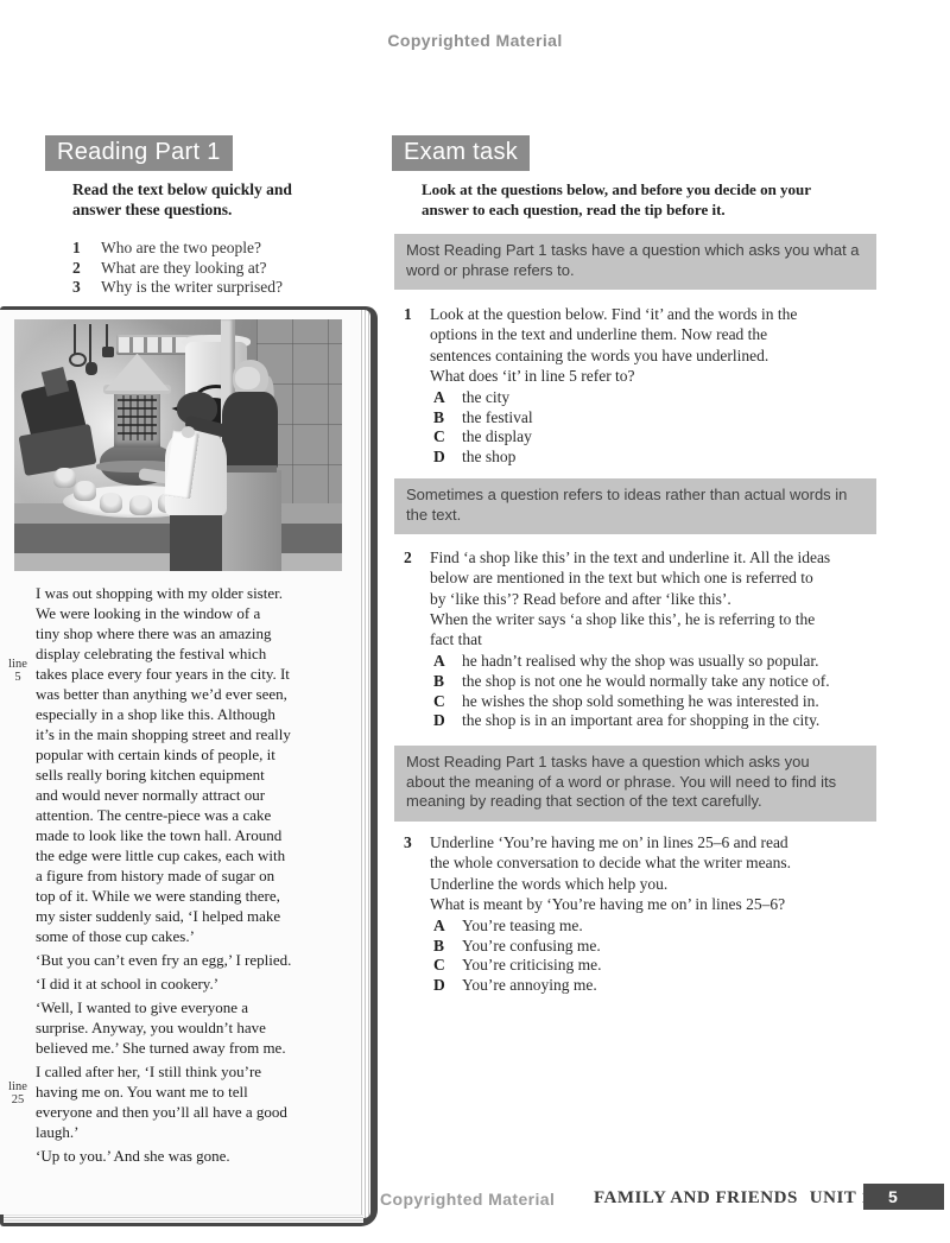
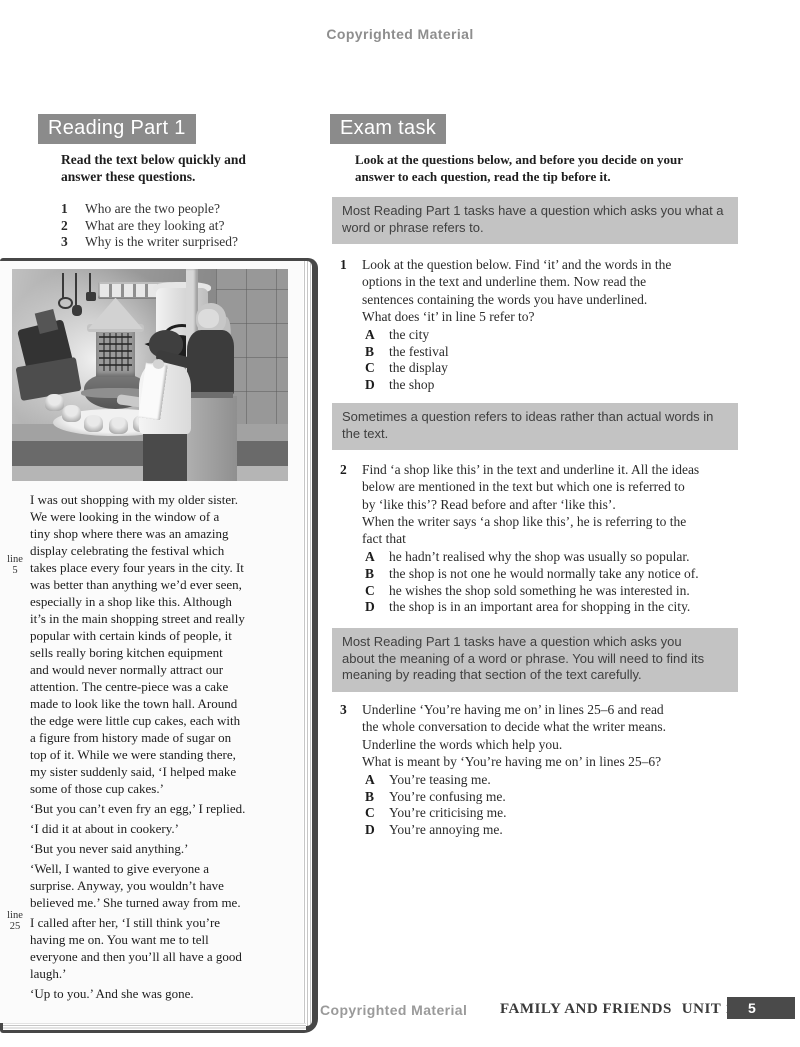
  Copyrighted Material
  Reading Part 1
  Read the text below quickly and
  answer these questions.
  1
  Who are the two people?
  2
  What are they looking at?
  3
  Why is the writer surprised?
  I was out shopping with my older sister.
  We were looking in the window of a
  tiny shop where there was an amazing
  display celebrating the festival which
  takes place every four years in the city. It
  was better than anything we’d ever seen,
  especially in a shop like this. Although
  it’s in the main shopping street and really
  popular with certain kinds of people, it
  sells really boring kitchen equipment
  and would never normally attract our
  attention. The centre-piece was a cake
  made to look like the town hall. Around
  the edge were little cup cakes, each with
  a figure from history made of sugar on
  top of it. While we were standing there,
  my sister suddenly said, ‘I helped make
  some of those cup cakes.’
  ‘But you can’t even fry an egg,’ I replied.
- ‘I did it at school in cookery.’
+ ‘I did it at about in cookery.’
+ ‘But you never said anything.’
  ‘Well, I wanted to give everyone a
  surprise. Anyway, you wouldn’t have
  believed me.’ She turned away from me.
  I called after her, ‘I still think you’re
  having me on. You want me to tell
  everyone and then you’ll all have a good
  laugh.’
  ‘Up to you.’ And she was gone.
  line
  5
  line
  25
  Exam task
  Look at the questions below, and before you decide on your
  answer to each question, read the tip before it.
  Most Reading Part 1 tasks have a question which asks you what a
  word or phrase refers to.
  1
  Look at the question below. Find ‘it’ and the words in the
  options in the text and underline them. Now read the
  sentences containing the words you have underlined.
  What does ‘it’ in line 5 refer to?
  A
  the city
  B
  the festival
  C
  the display
  D
  the shop
  Sometimes a question refers to ideas rather than actual words in
  the text.
  2
  Find ‘a shop like this’ in the text and underline it. All the ideas
  below are mentioned in the text but which one is referred to
  by ‘like this’? Read before and after ‘like this’.
  When the writer says ‘a shop like this’, he is referring to the
  fact that
  A
  he hadn’t realised why the shop was usually so popular.
  B
  the shop is not one he would normally take any notice of.
  C
  he wishes the shop sold something he was interested in.
  D
  the shop is in an important area for shopping in the city.
  Most Reading Part 1 tasks have a question which asks you
  about the meaning of a word or phrase. You will need to find its
  meaning by reading that section of the text carefully.
  3
  Underline ‘You’re having me on’ in lines 25–6 and read
  the whole conversation to decide what the writer means.
  Underline the words which help you.
  What is meant by ‘You’re having me on’ in lines 25–6?
  A
  You’re teasing me.
  B
  You’re confusing me.
  C
  You’re criticising me.
  D
  You’re annoying me.
  Copyrighted Material
  FAMILY AND FRIENDS UNIT
  5
